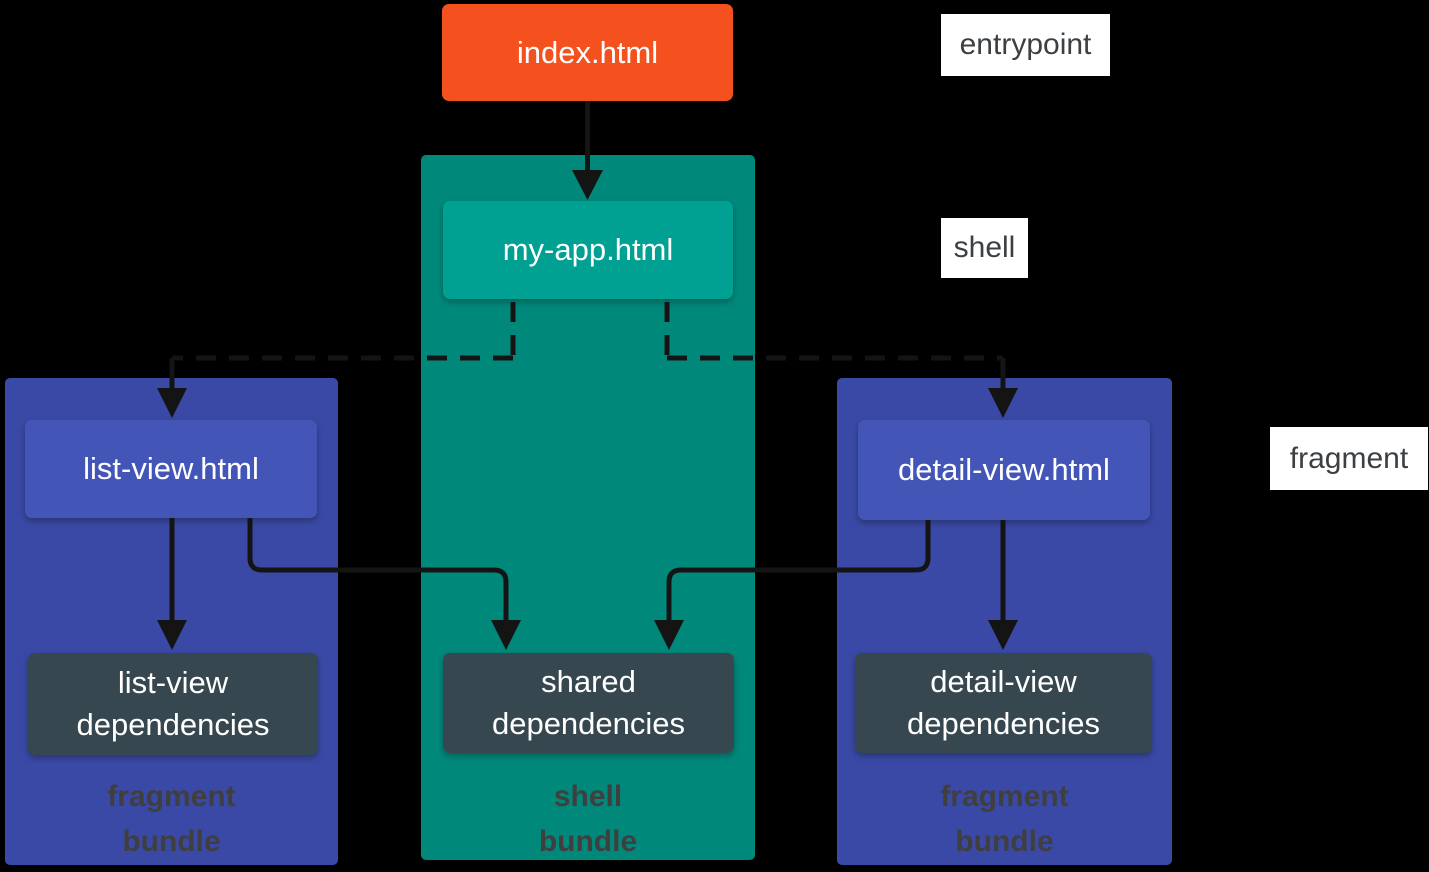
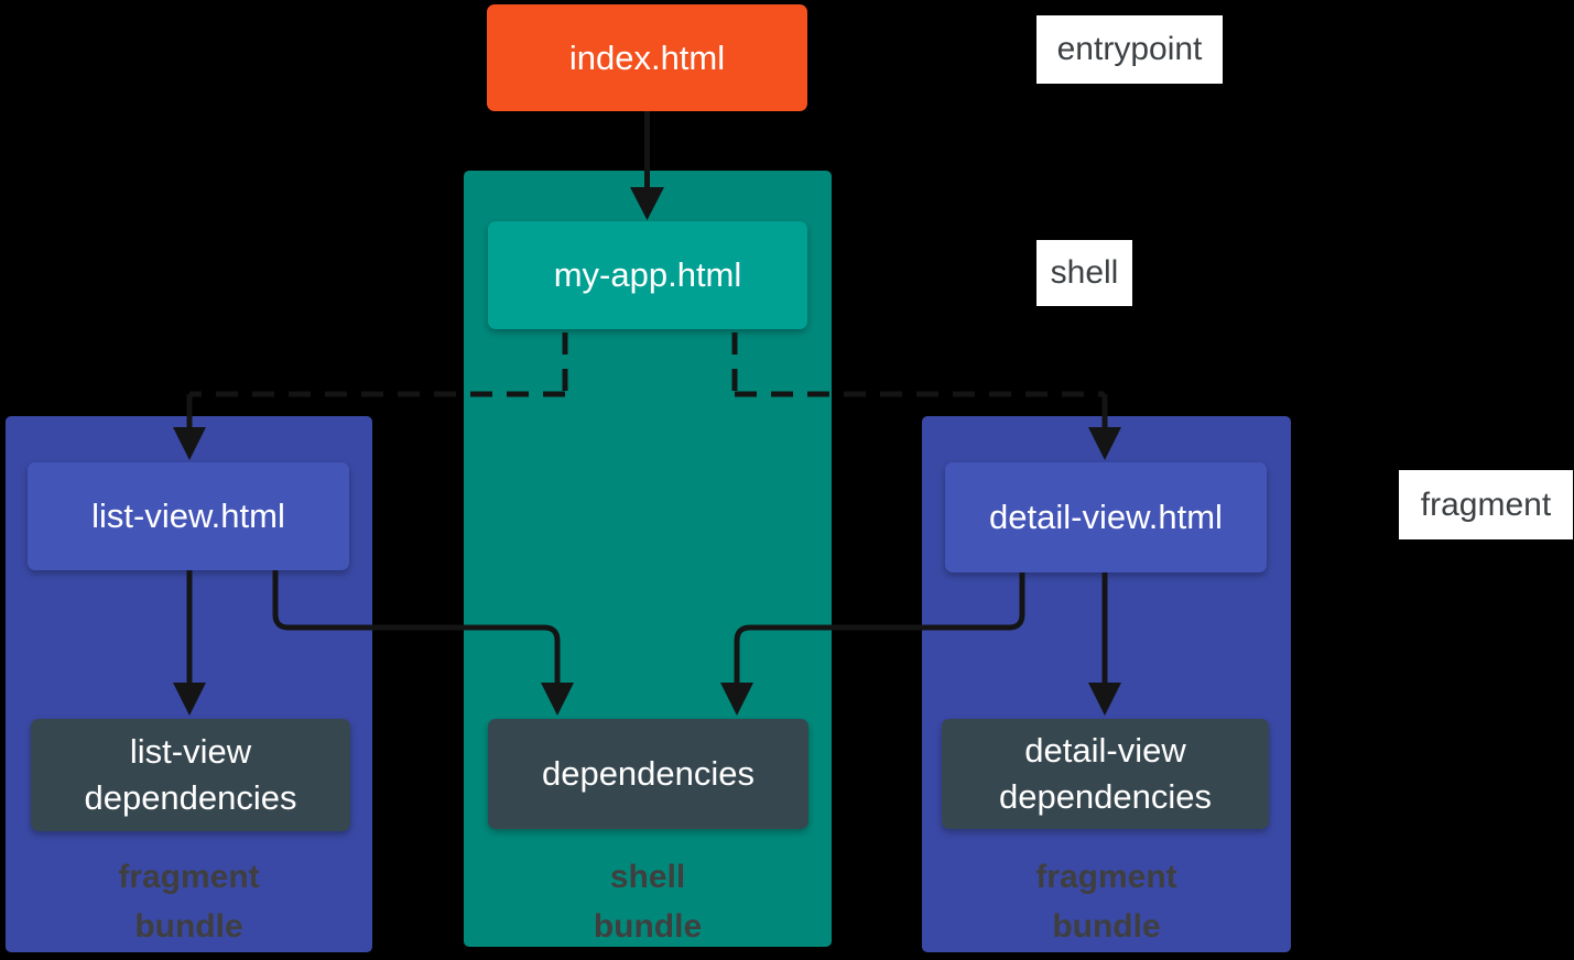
  index.html
  my-app.html
  list-view.html
  detail-view.html
  list-view
  dependencies
- shared
  dependencies
  detail-view
  dependencies
  fragment
  bundle
  shell
  bundle
  fragment
  bundle
  entrypoint
  shell
  fragment
